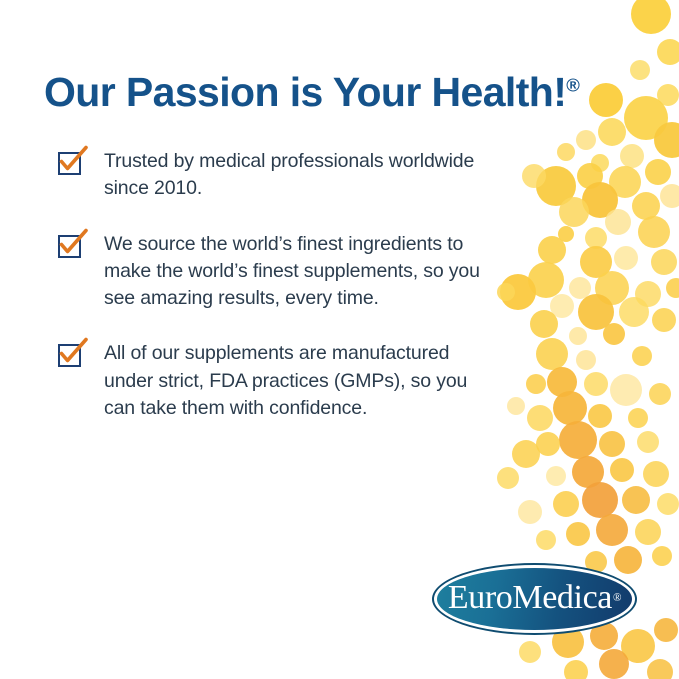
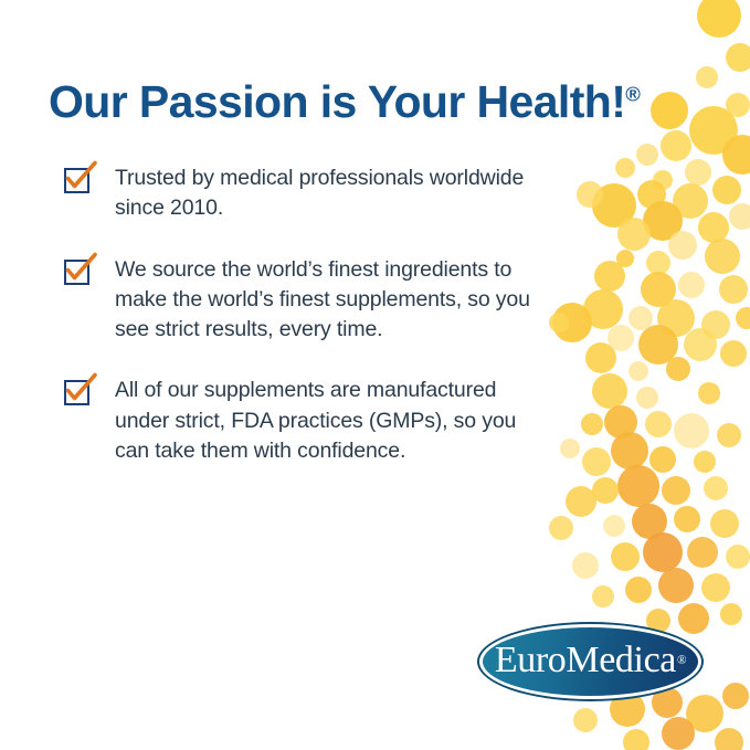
  Our Passion is Your Health!®
  Trusted by medical professionals worldwide since 2010.
- We source the world’s finest ingredients to make the world’s finest supplements, so you see amazing results, every time.
+ We source the world’s finest ingredients to make the world’s finest supplements, so you see strict results, every time.
  All of our supplements are manufactured under strict, FDA practices (GMPs), so you can take them with confidence.
  EuroMedica
  ®
